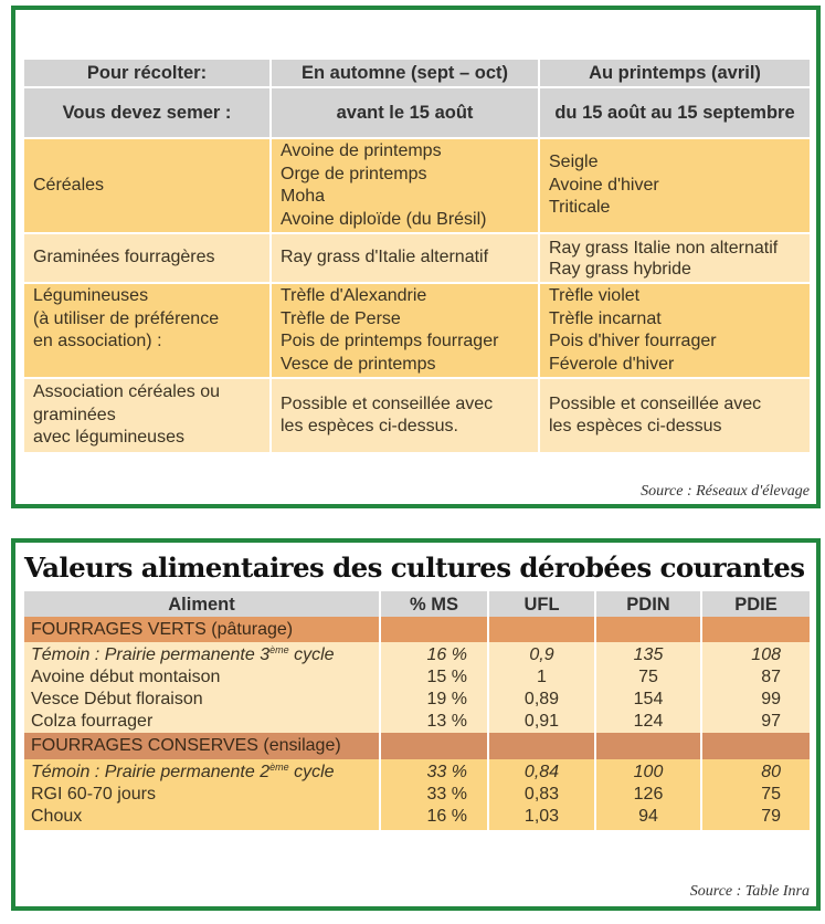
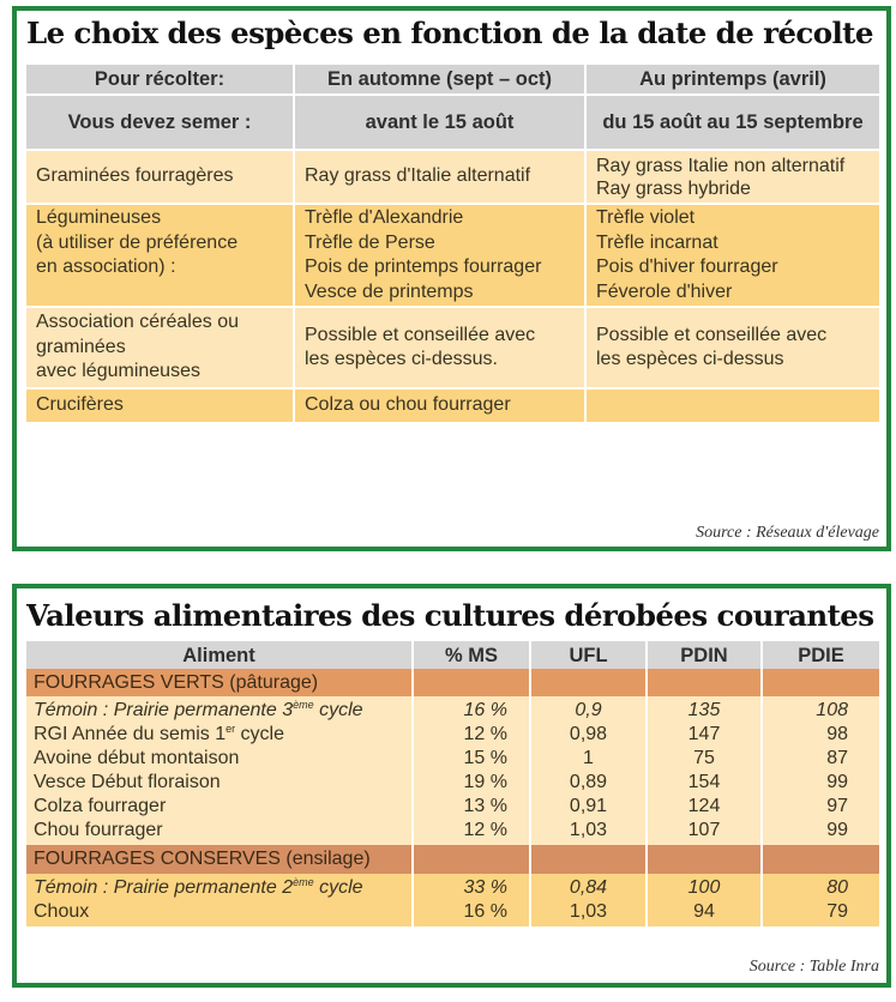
+ Le choix des espèces en fonction de la date de récolte
  Pour récolter:	En automne (sept – oct)	Au printemps (avril)
  Vous devez semer :	avant le 15 août	du 15 août au 15 septembre
- Céréales	Avoine de printempsOrge de printempsMohaAvoine diploïde (du Brésil)	SeigleAvoine d'hiverTriticale
  Graminées fourragères	Ray grass d'Italie alternatif	Ray grass Italie non alternatifRay grass hybride
  Légumineuses(à utiliser de préférenceen association) :	Trèfle d'AlexandrieTrèfle de PersePois de printemps fourragerVesce de printemps	Trèfle violetTrèfle incarnatPois d'hiver fourragerFéverole d'hiver
  Association céréales ougraminéesavec légumineuses	Possible et conseillée avecles espèces ci-dessus.	Possible et conseillée avecles espèces ci-dessus
+ Crucifères	Colza ou chou fourrager
  Source : Réseaux d'élevage
  Valeurs alimentaires des cultures dérobées courantes
  Aliment	% MS	UFL	PDIN	PDIE
  FOURRAGES VERTS (pâturage)
  Témoin : Prairie permanente 3ème cycle	16 %	0,9	135	108
+ RGI Année du semis 1er cycle	12 %	0,98	147	98
  Avoine début montaison	15 %	1	75	87
  Vesce Début floraison	19 %	0,89	154	99
  Colza fourrager	13 %	0,91	124	97
+ Chou fourrager	12 %	1,03	107	99
  FOURRAGES CONSERVES (ensilage)
  Témoin : Prairie permanente 2ème cycle	33 %	0,84	100	80
- RGI 60-70 jours	33 %	0,83	126	75
  Choux	16 %	1,03	94	79
  Source : Table Inra
